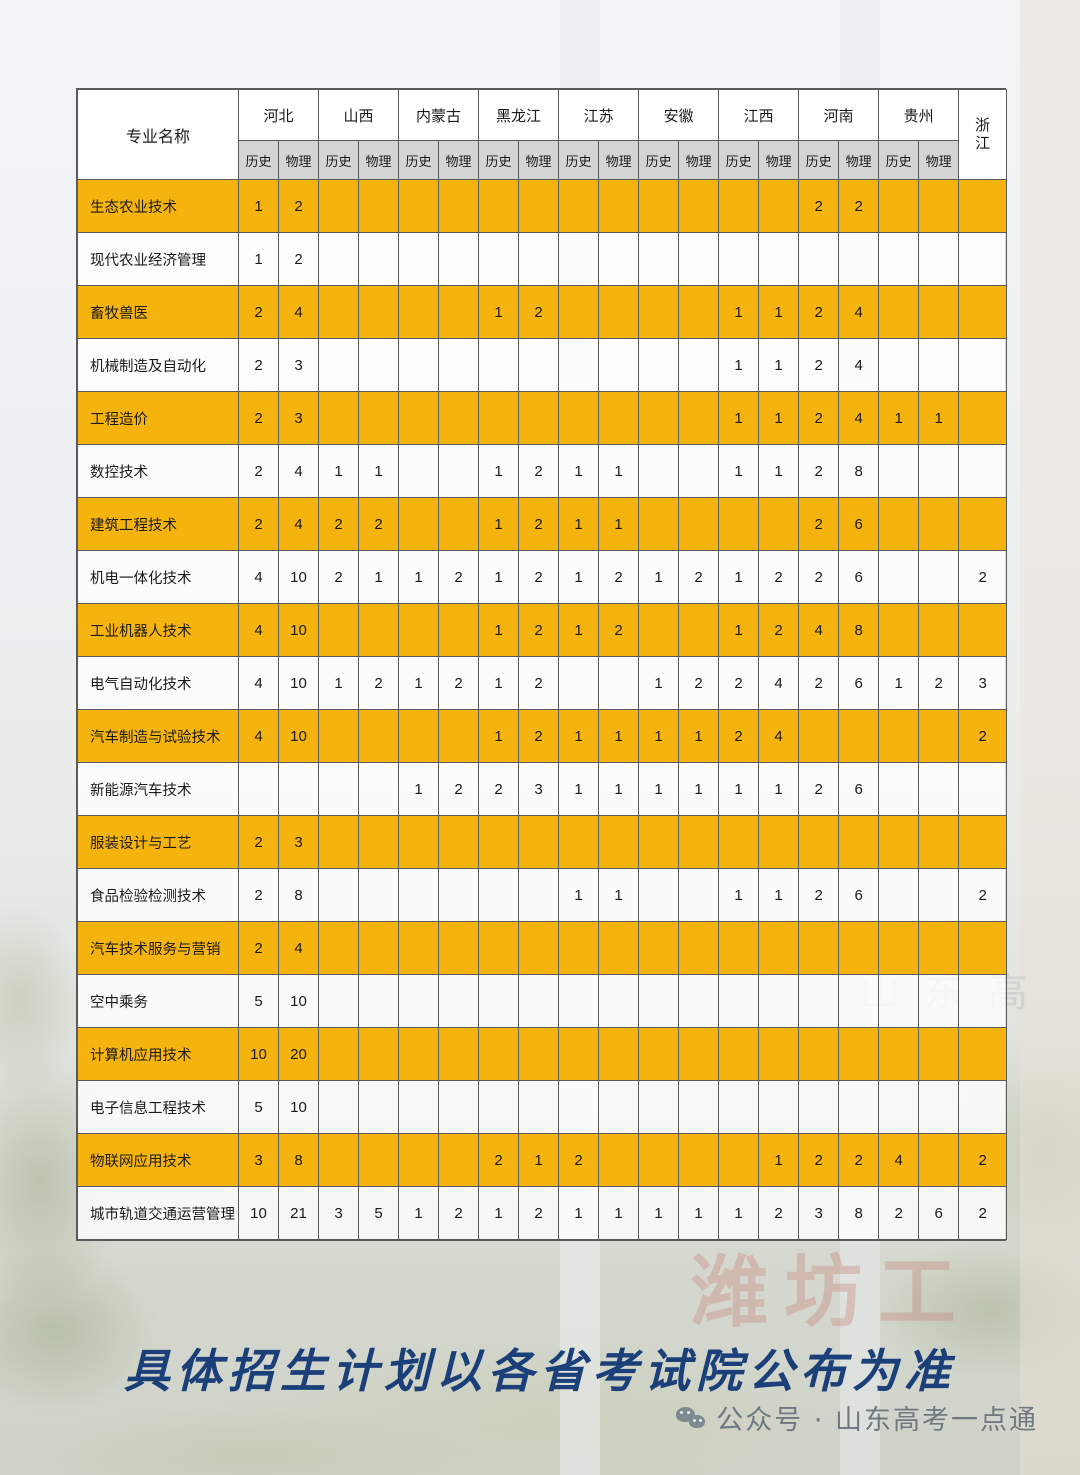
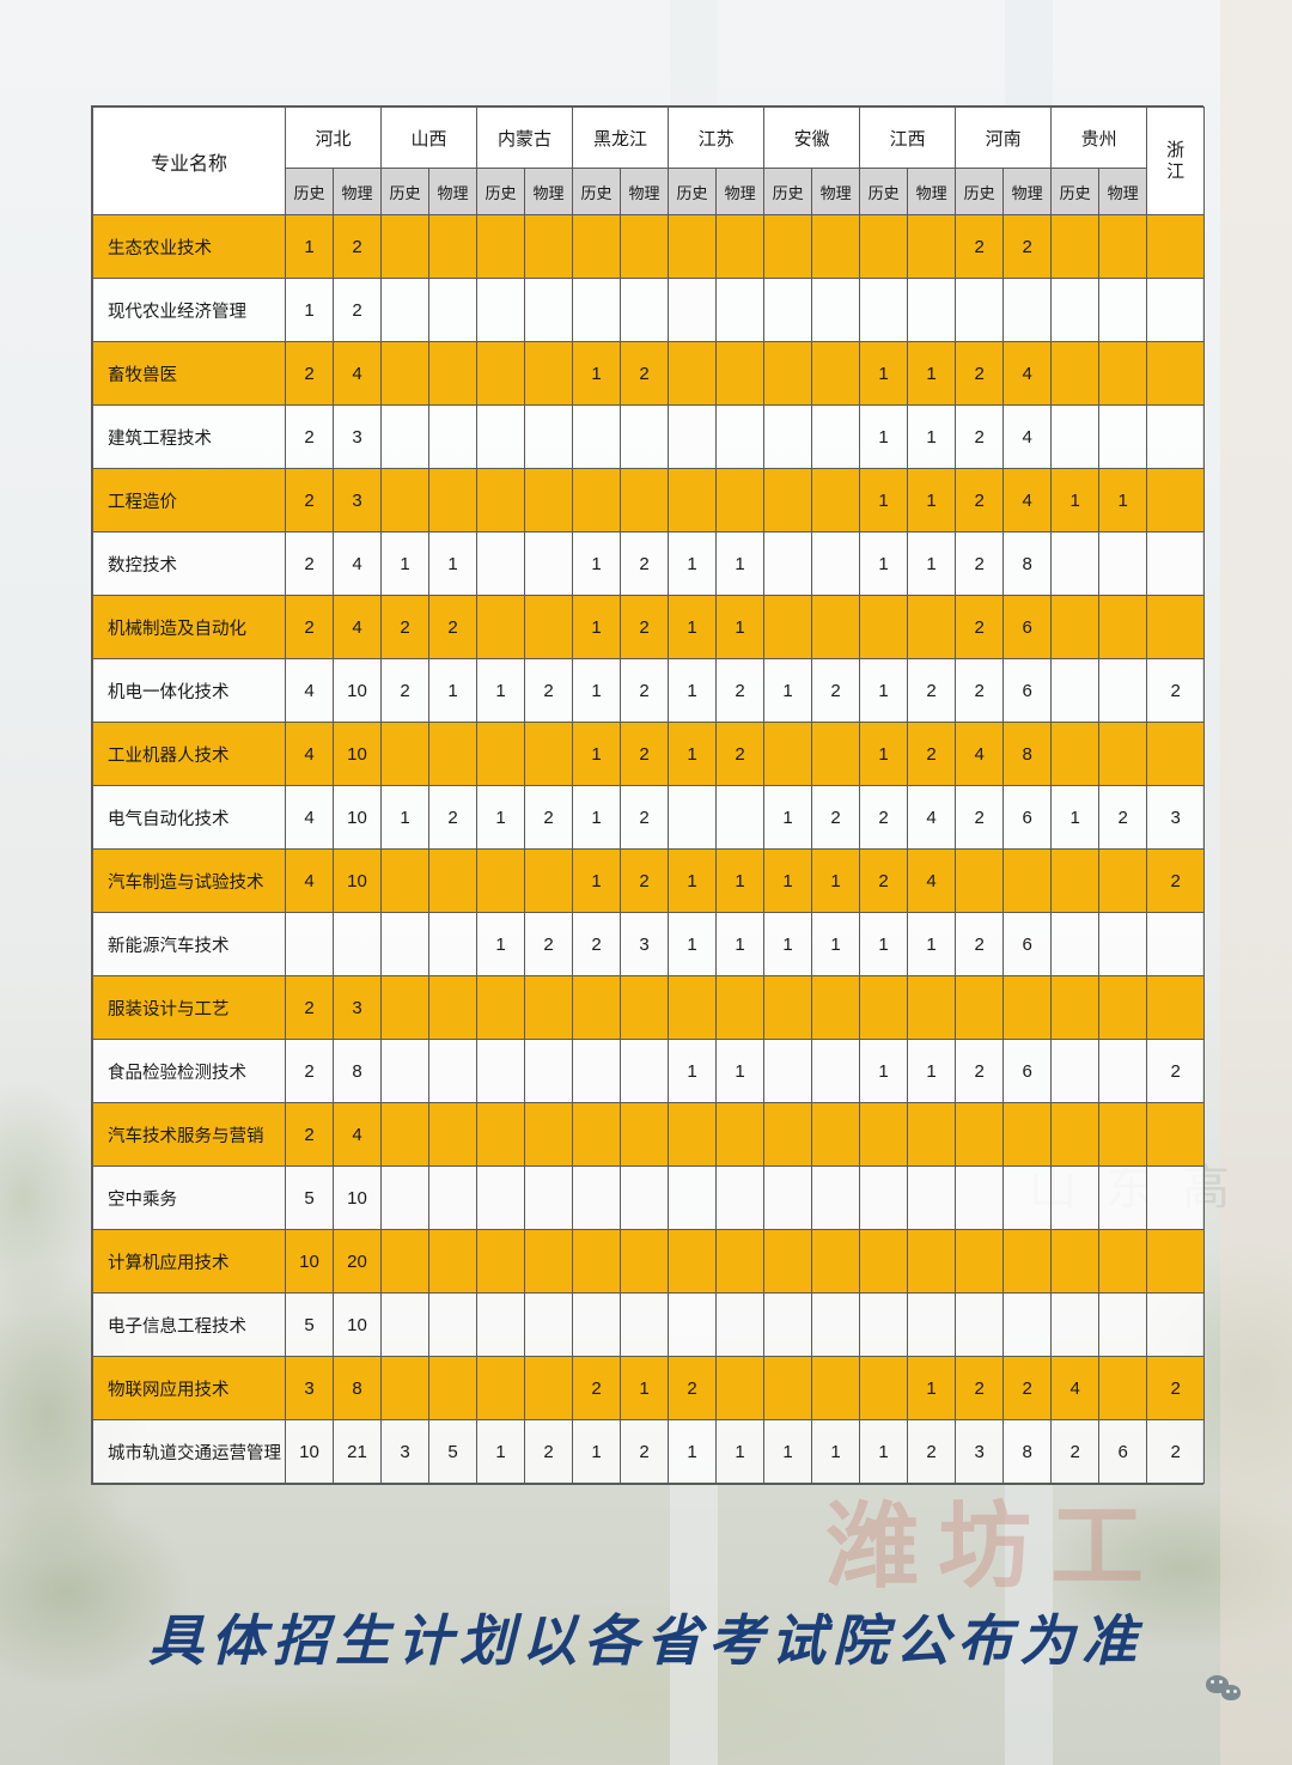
  潍坊工
  山东高
  专业名称	河北	山西	内蒙古	黑龙江	江苏	安徽	江西	河南	贵州	浙江
  历史	物理	历史	物理	历史	物理	历史	物理	历史	物理	历史	物理	历史	物理	历史	物理	历史	物理
  生态农业技术	1	2													2	2
  现代农业经济管理	1	2
  畜牧兽医	2	4					1	2					1	1	2	4
- 机械制造及自动化	2	3											1	1	2	4
+ 建筑工程技术	2	3											1	1	2	4
  工程造价	2	3											1	1	2	4	1	1
  数控技术	2	4	1	1			1	2	1	1			1	1	2	8
- 建筑工程技术	2	4	2	2			1	2	1	1					2	6
+ 机械制造及自动化	2	4	2	2			1	2	1	1					2	6
  机电一体化技术	4	10	2	1	1	2	1	2	1	2	1	2	1	2	2	6			2
  工业机器人技术	4	10					1	2	1	2			1	2	4	8
  电气自动化技术	4	10	1	2	1	2	1	2			1	2	2	4	2	6	1	2	3
  汽车制造与试验技术	4	10					1	2	1	1	1	1	2	4					2
  新能源汽车技术					1	2	2	3	1	1	1	1	1	1	2	6
  服装设计与工艺	2	3
  食品检验检测技术	2	8							1	1			1	1	2	6			2
  汽车技术服务与营销	2	4
  空中乘务	5	10
  计算机应用技术	10	20
  电子信息工程技术	5	10
  物联网应用技术	3	8					2	1	2					1	2	2	4		2
  城市轨道交通运营管理	10	21	3	5	1	2	1	2	1	1	1	1	1	2	3	8	2	6	2
  具体招生计划以各省考试院公布为准
- 公众号 · 山东高考一点通
